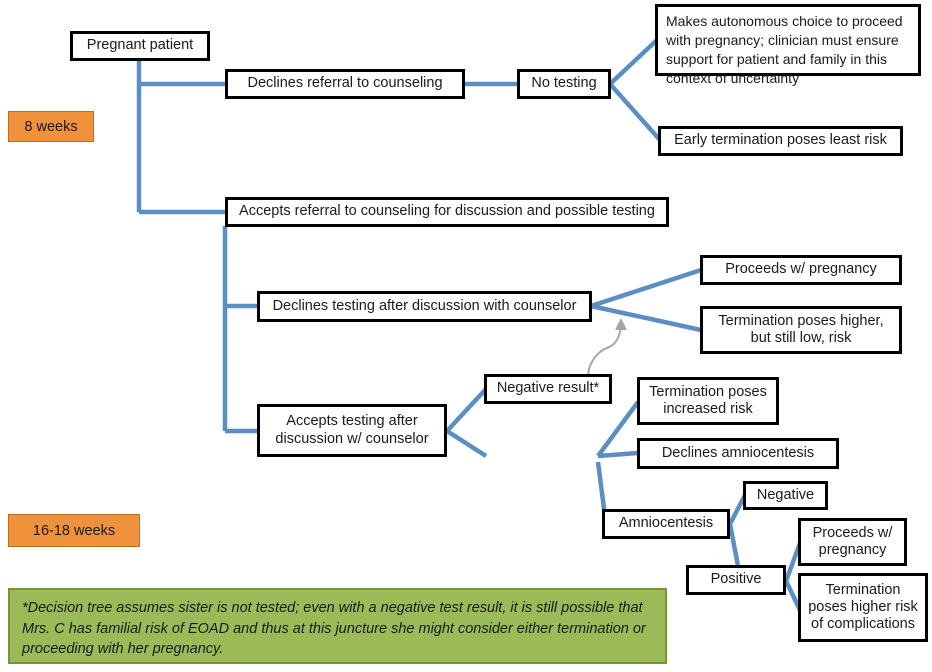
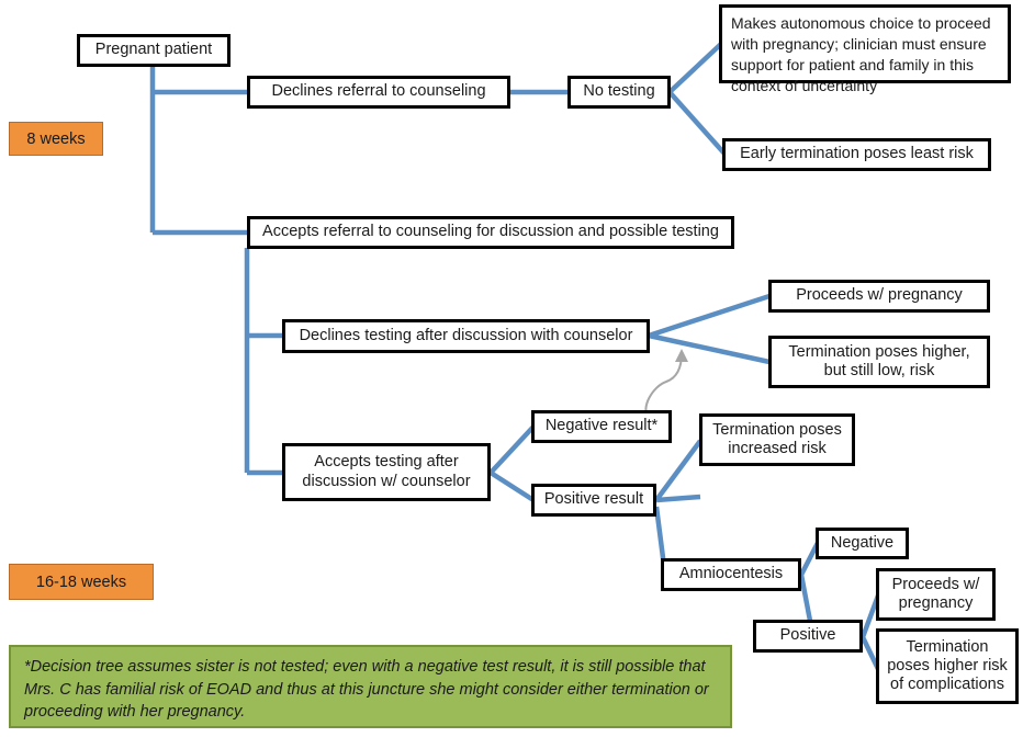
  8 weeks
  16-18 weeks
  Pregnant patient
  Declines referral to counseling
  No testing
  Makes autonomous choice to proceed with pregnancy; clinician must ensure support for patient and family in this context of uncertainty
  Early termination poses least risk
  Accepts referral to counseling for discussion and possible testing
  Declines testing after discussion with counselor
  Proceeds w/ pregnancy
  Termination poses higher,
  but still low, risk
  Accepts testing after
  discussion w/ counselor
  Negative result*
+ Positive result
  Termination poses
  increased risk
- Declines amniocentesis
  Amniocentesis
  Negative
  Positive
  Proceeds w/
  pregnancy
  Termination
  poses higher risk
  of complications
  *Decision tree assumes sister is not tested; even with a negative test result, it is still possible that Mrs. C has familial risk of EOAD and thus at this juncture she might consider either termination or proceeding with her pregnancy.
